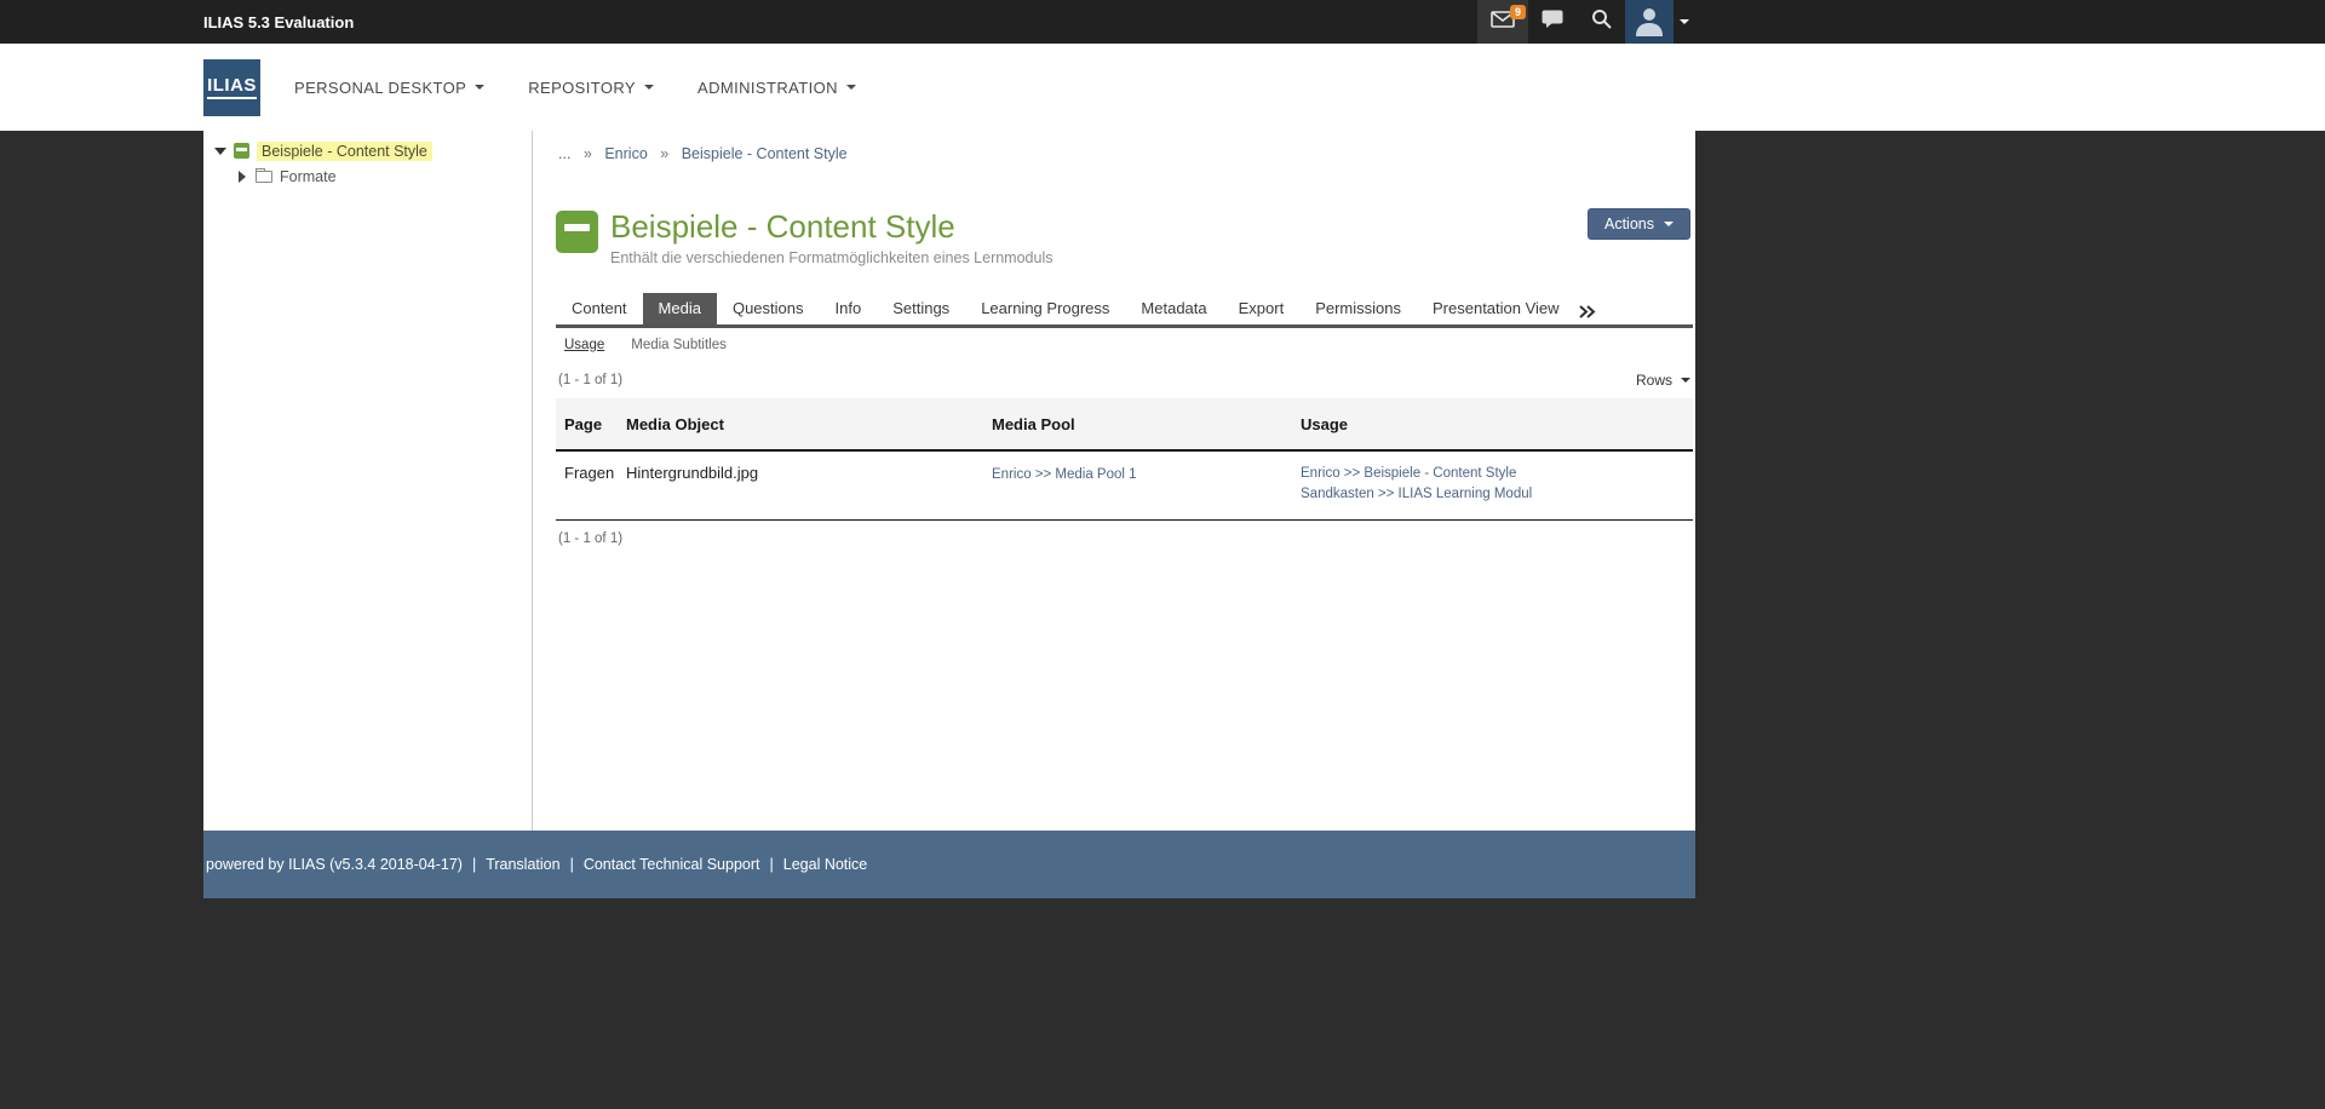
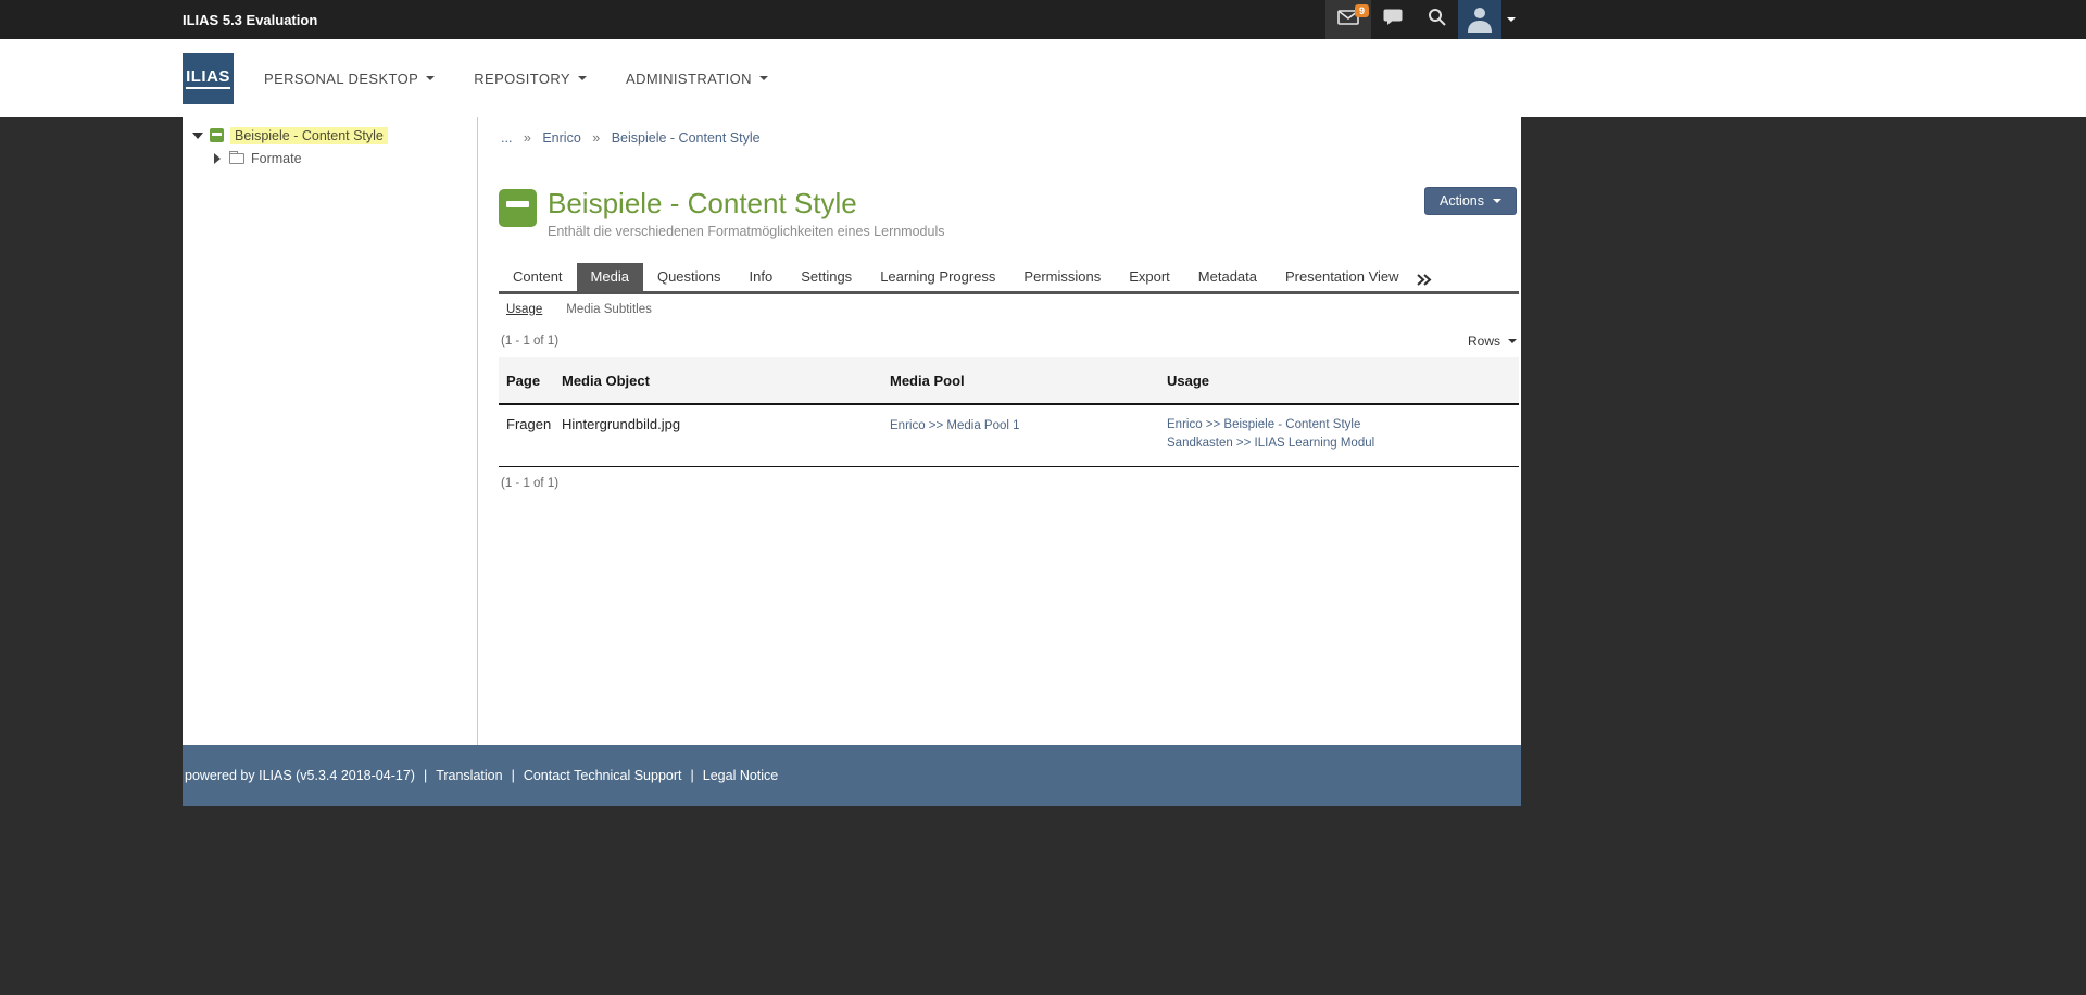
  ILIAS 5.3 Evaluation
  9
  ILIAS
  PERSONAL DESKTOP
  REPOSITORY
  ADMINISTRATION
  Beispiele - Content Style
  Formate
  ... » Enrico » Beispiele - Content Style
  Beispiele - Content Style
  Enthält die verschiedenen Formatmöglichkeiten eines Lernmoduls
  Actions
  Content
  Media
  Questions
  Info
  Settings
  Learning Progress
- Metadata
+ Permissions
  Export
- Permissions
+ Metadata
  Presentation View
  Usage
  Media Subtitles
  (1 - 1 of 1)
  Rows
  Page	Media Object	Media Pool	Usage
  Fragen	Hintergrundbild.jpg	Enrico >> Media Pool 1	Enrico >> Beispiele - Content Style Sandkasten >> ILIAS Learning Modul
  (1 - 1 of 1)
  powered by ILIAS (v5.3.4 2018-04-17)
  |
  Translation
  |
  Contact Technical Support
  |
  Legal Notice
